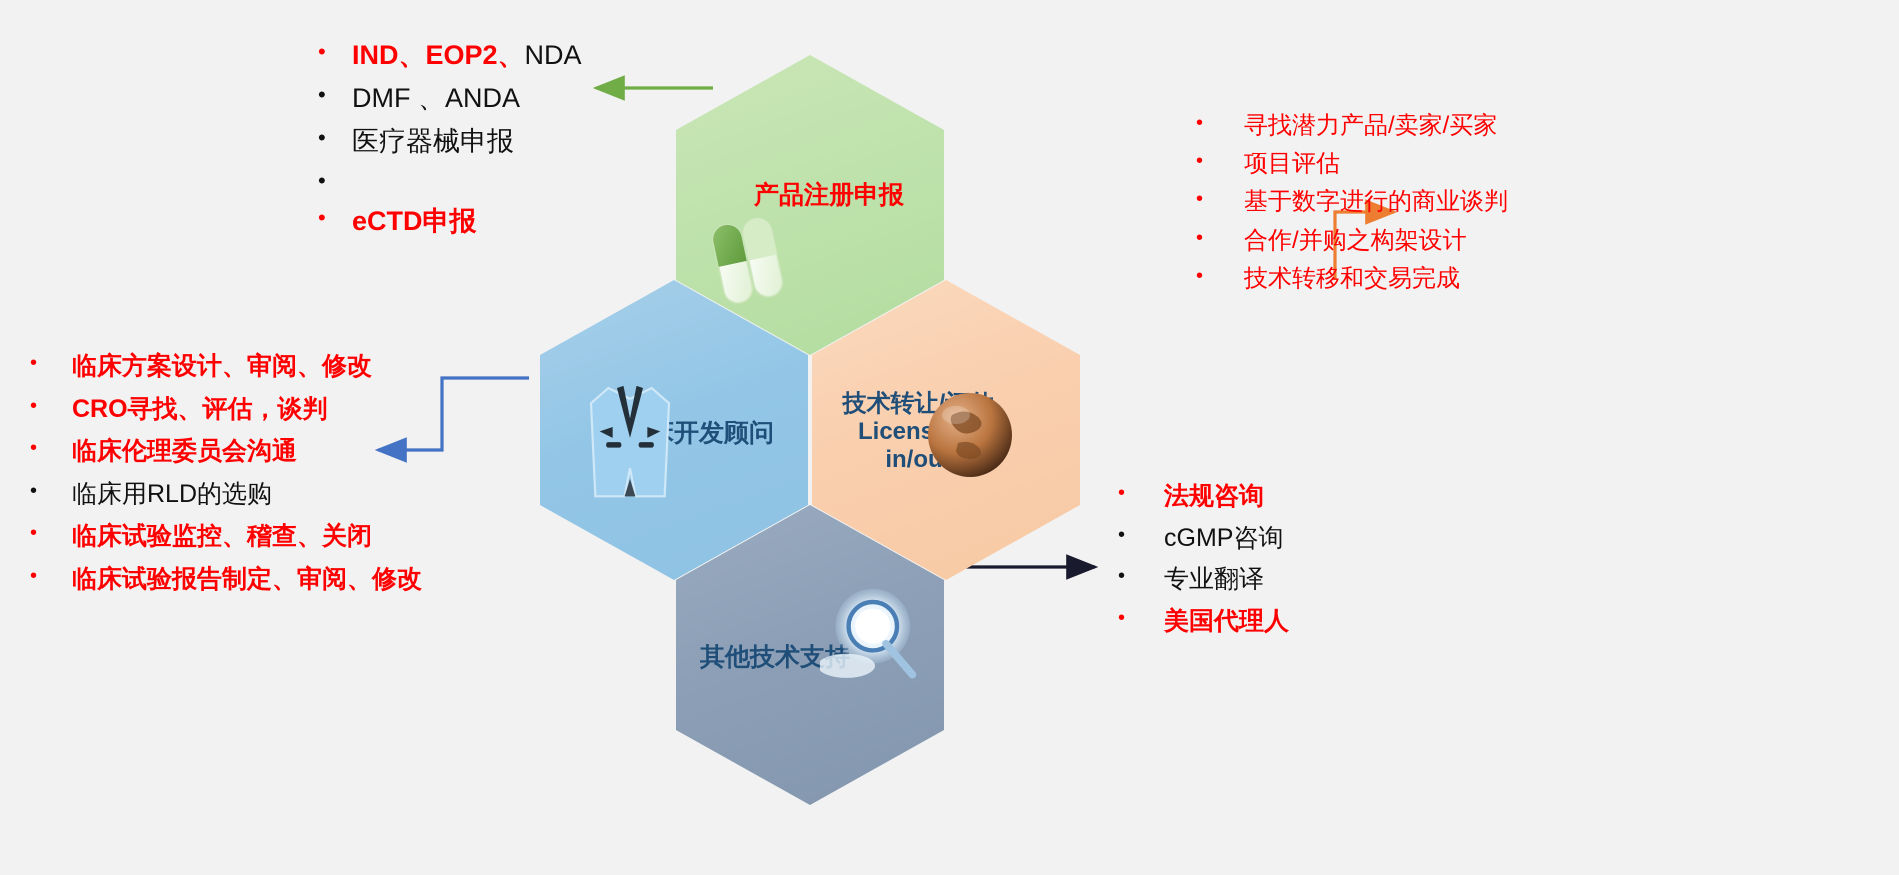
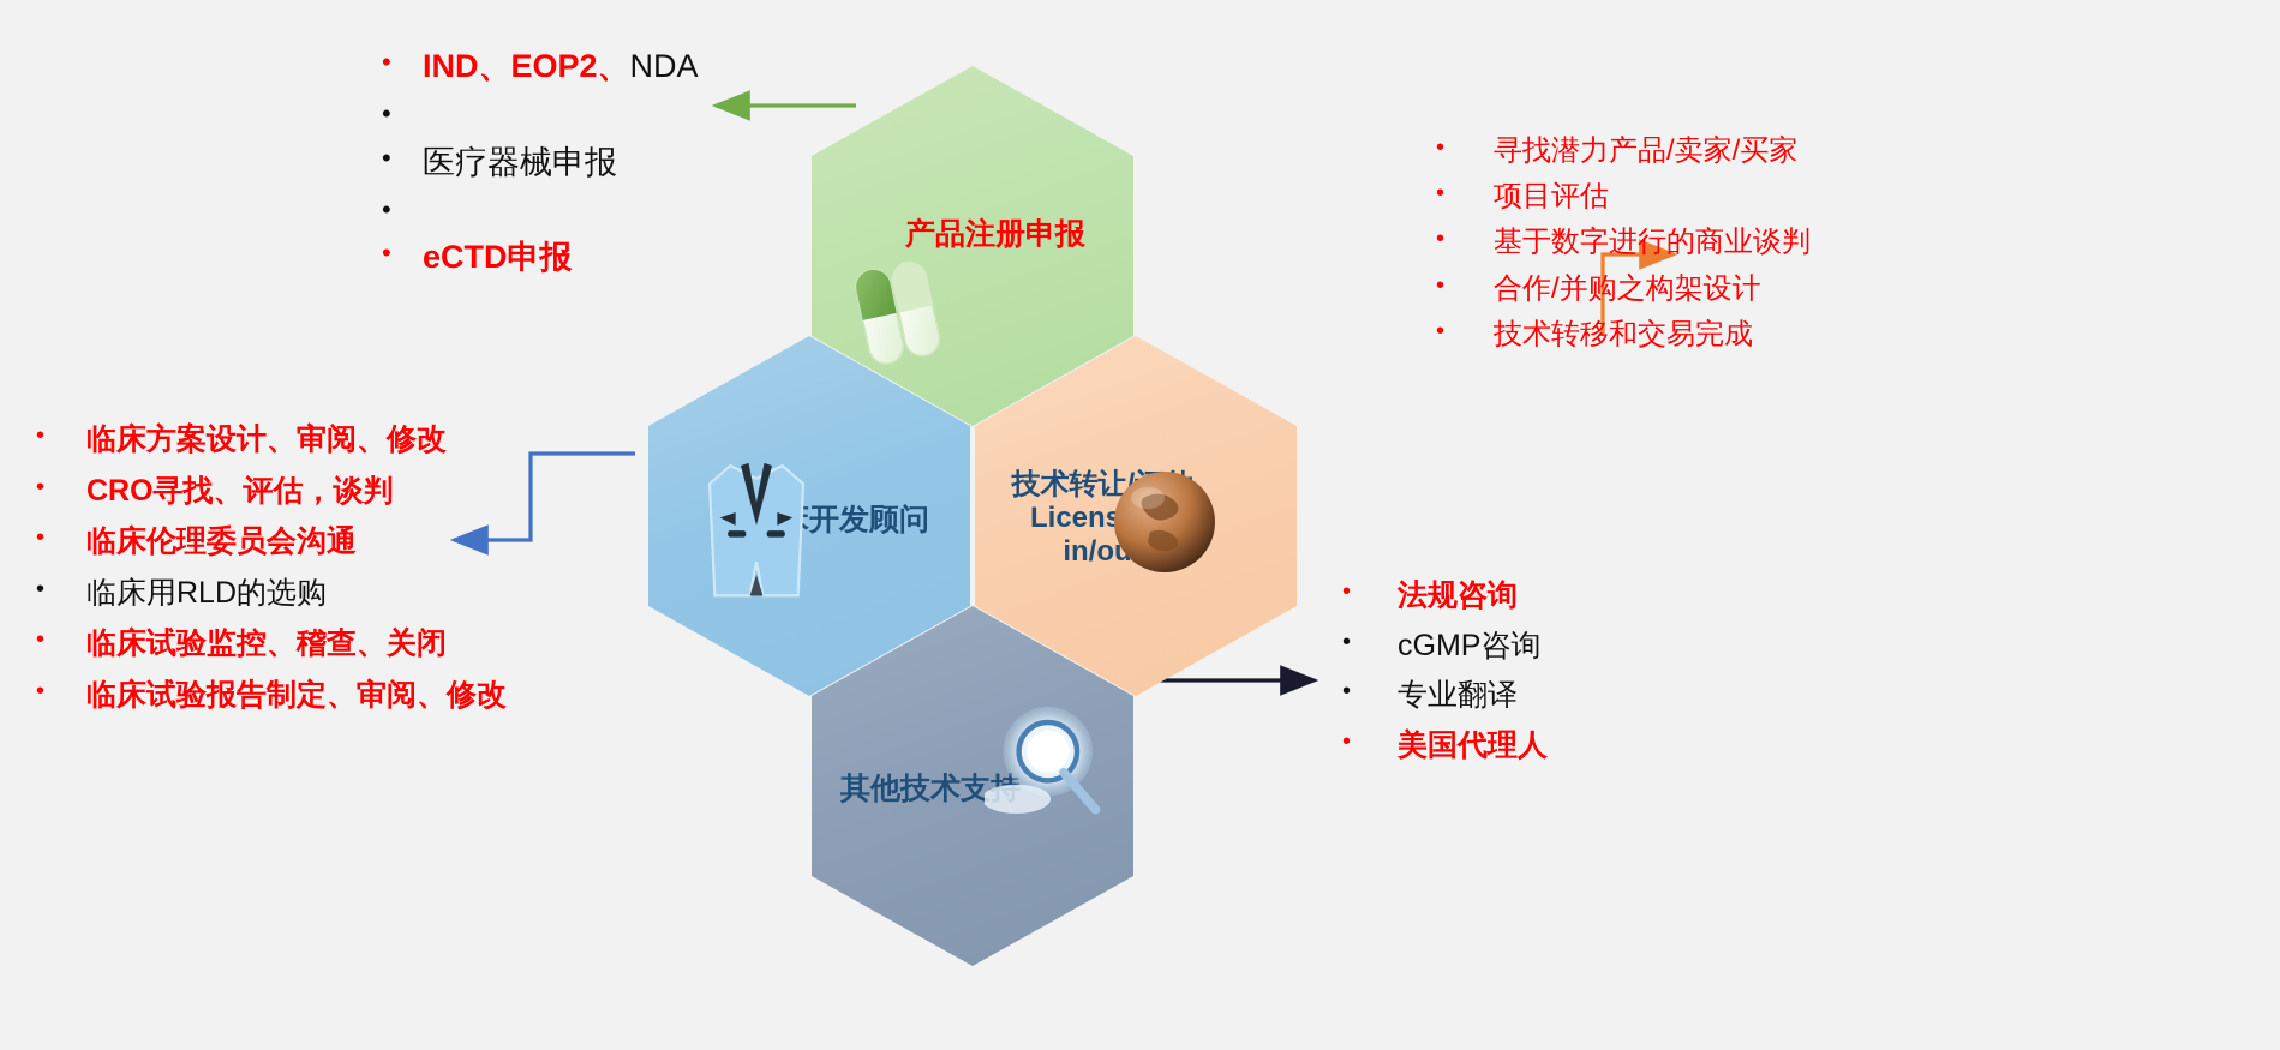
  产品注册申报
  技术转让/
  in/ou
  其他技术支持
  •
  IND、EOP2、NDA
  •
- DMF 、ANDA
  •
  医疗器械申报
  •
  •
  eCTD申报
  •
  寻找潜力产品/卖家/买家
  •
  项目评估
  •
  基于数字进行的商业谈判
  •
  合作/并购之构架设计
  •
  技术转移和交易完成
  •
  临床方案设计、审阅、修改
  •
  CRO寻找、评估，谈判
  •
  临床伦理委员会沟通
  •
  临床用RLD的选购
  •
  临床试验监控、稽查、关闭
  •
  临床试验报告制定、审阅、修改
  •
  法规咨询
  •
  cGMP咨询
  •
  专业翻译
  •
  美国代理人
